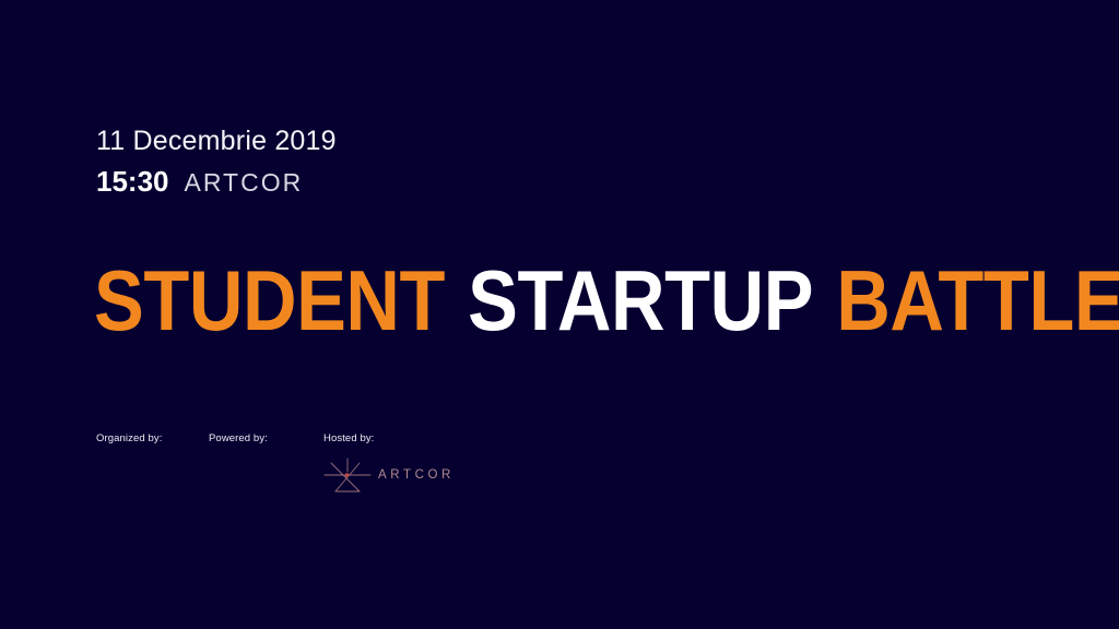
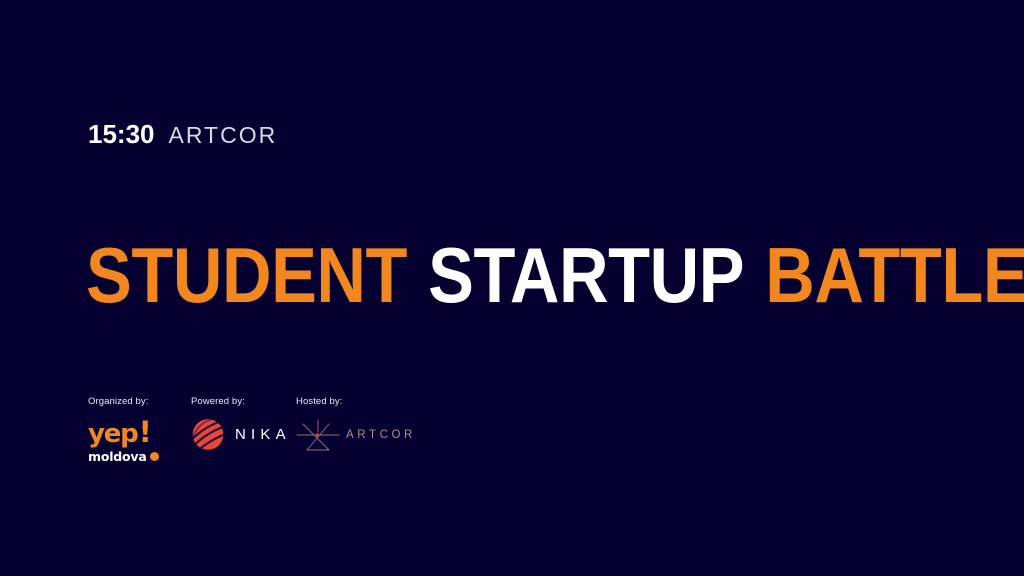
- 11 Decembrie 2019
  15:30
  ARTCOR
  STUDENT STARTUP BATTLE
  Organized by:
+ yep
+ !
+ moldova
  Powered by:
+ NIKA
  Hosted by:
  ARTCOR
